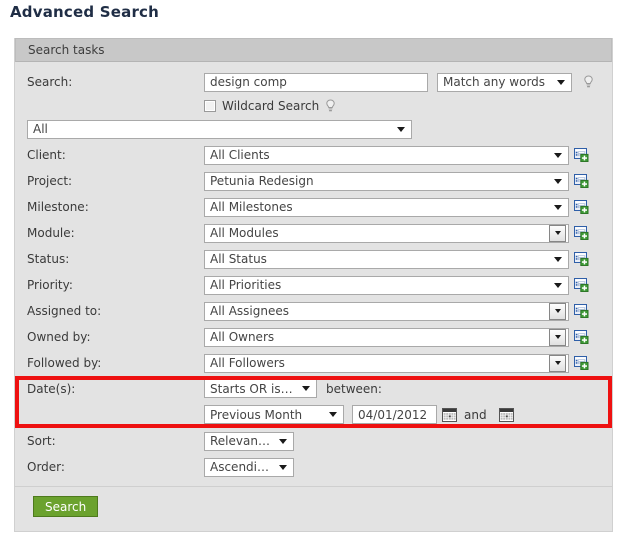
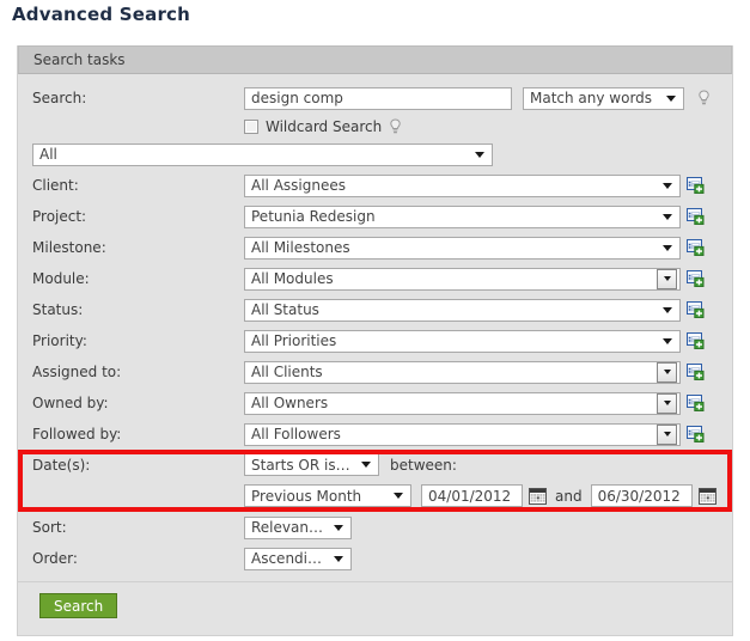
  Advanced Search
  Search tasks
  Search:
  design comp
  Match any words
  Wildcard Search
  All
  Client:
- All Clients
+ All Assignees
  Project:
  Petunia Redesign
  Milestone:
  All Milestones
  Module:
  All Modules
  Status:
  All Status
  Priority:
  All Priorities
  Assigned to:
- All Assignees
+ All Clients
  Owned by:
  All Owners
  Followed by:
  All Followers
  Date(s):
  Starts OR is d
  between:
  Previous Month
  04/01/2012
  and
+ 06/30/2012
  Sort:
  Relevance
  Order:
  Ascending
  Search
